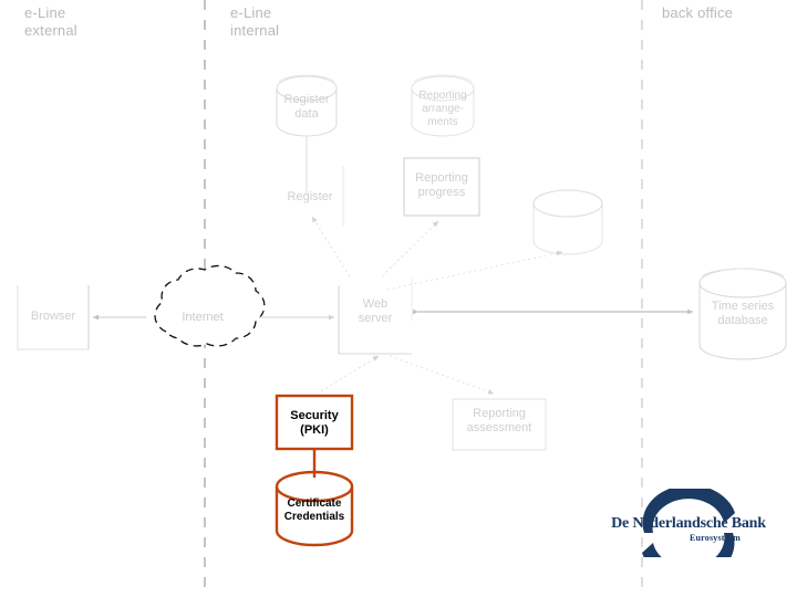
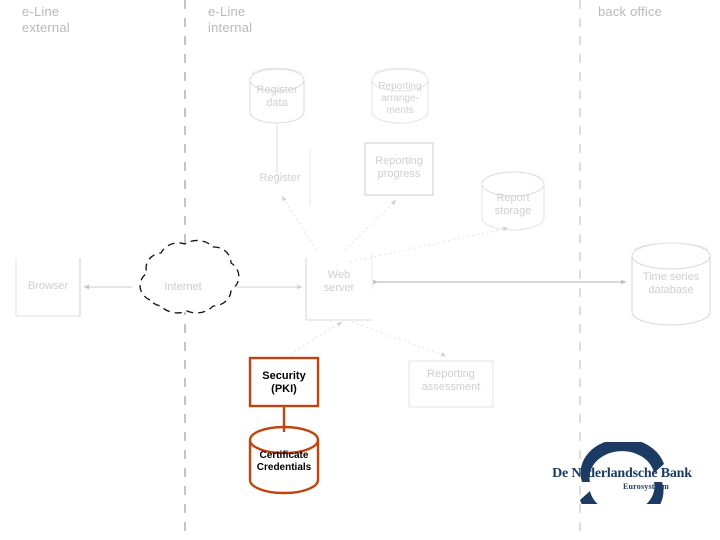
  e-Line
  external
  e-Line
  internal
  back office
  Browser
  Internet
  Web
  server
  Register
  data
  Register
  Reporting
  arrange-
  ments
  Reporting
  progress
+ Report
+ storage
  Time series
  database
  Reporting
  assessment
  Security
  (PKI)
  Certificate
  Credentials
  De Nederlandsche Bank
  Eurosysteem
